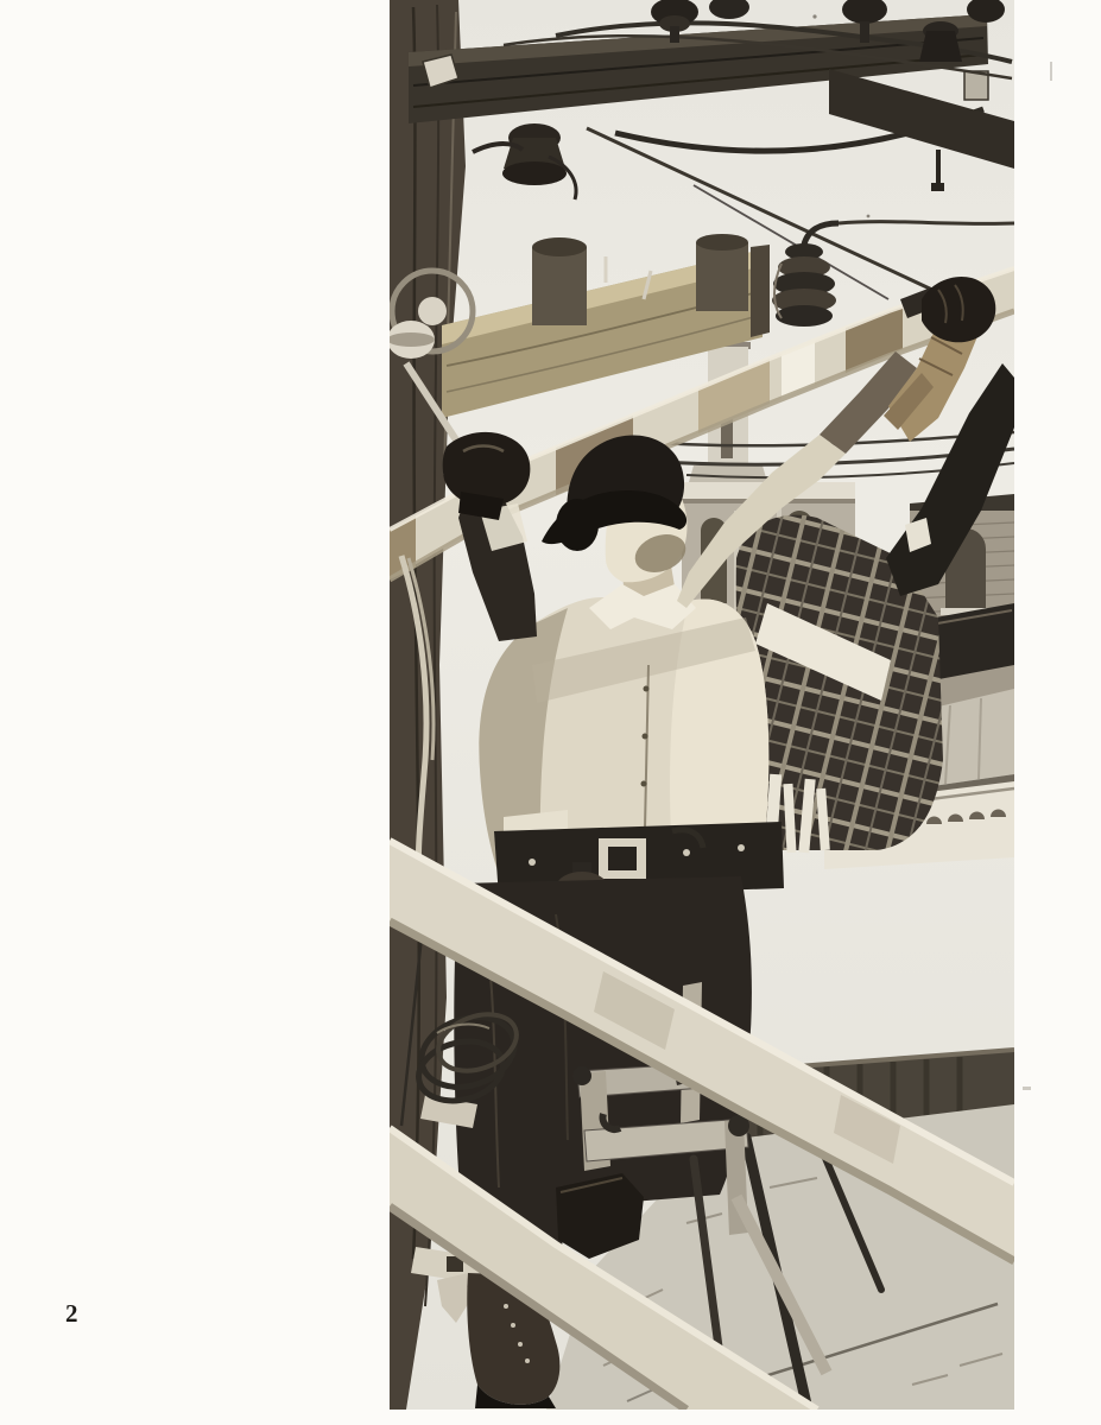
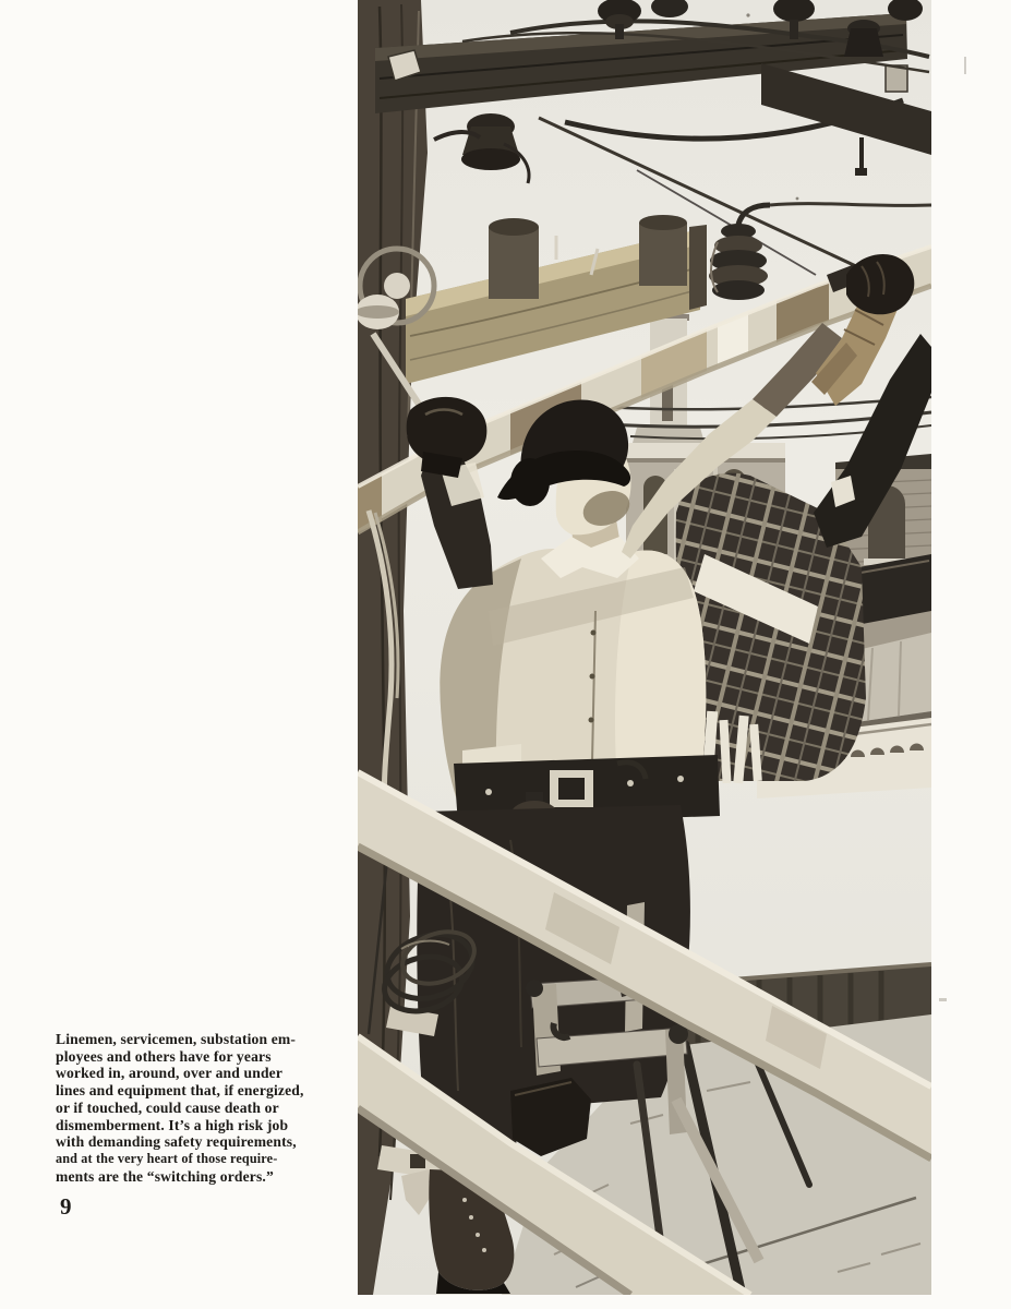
+ Linemen, servicemen, substation em-
+ ployees and others have for years
+ worked in, around, over and under
+ lines and equipment that, if energized,
+ or if touched, could cause death or
+ dismemberment. It’s a high risk job
+ with demanding safety requirements,
+ and at the very heart of those require-
+ ments are the “switching orders.”
- 2
+ 9
